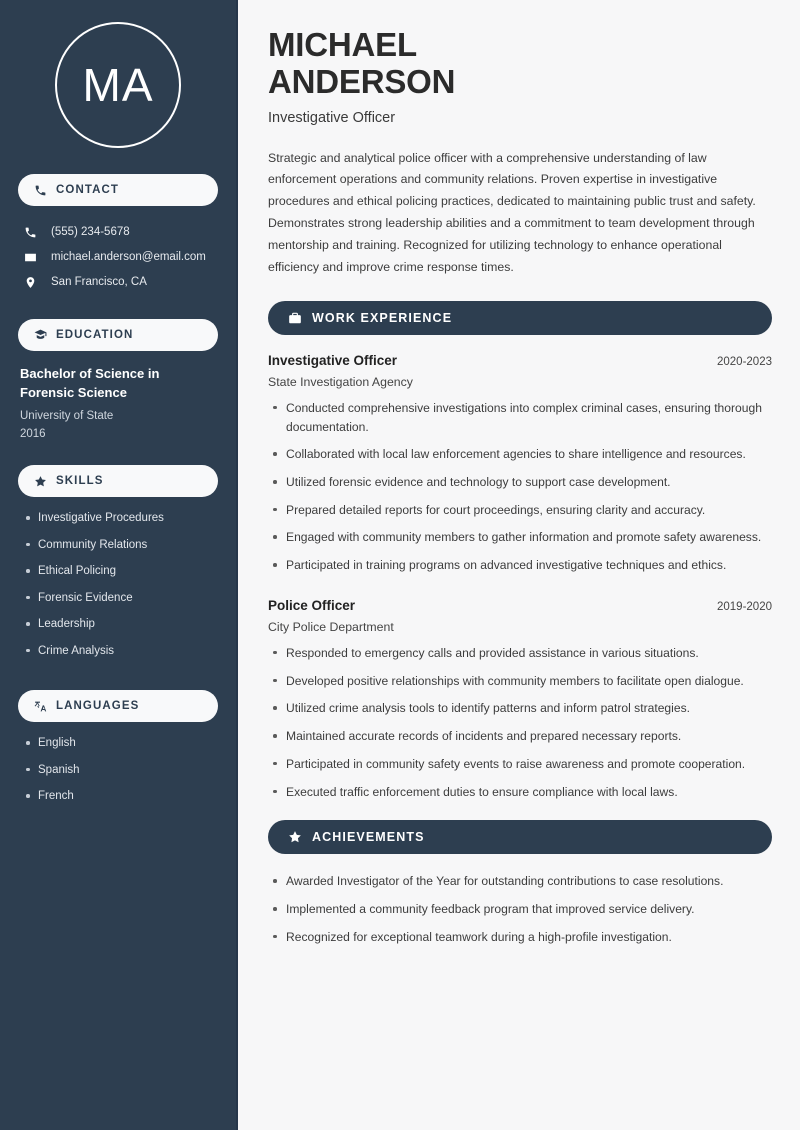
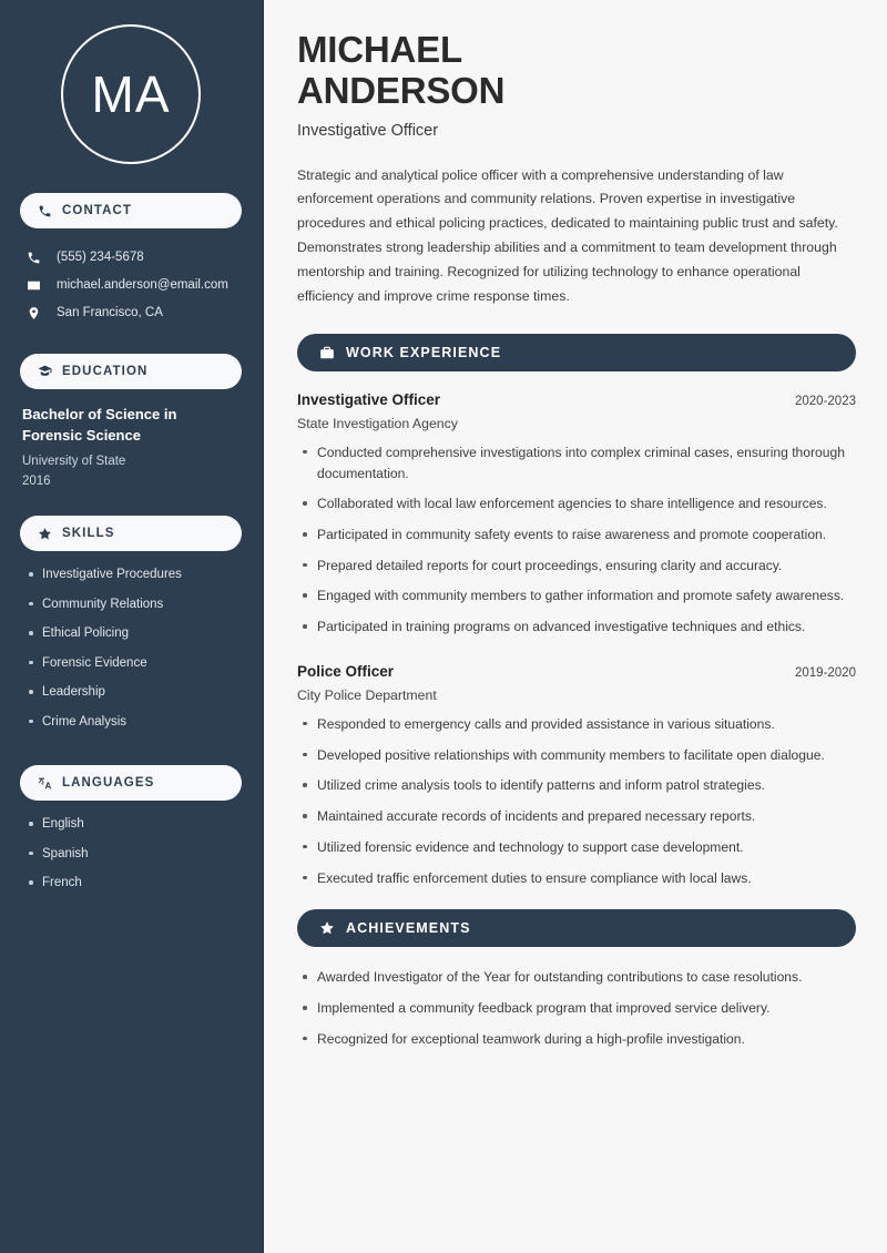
  MA
  CONTACT
  (555) 234-5678
  michael.anderson@email.com
  San Francisco, CA
  EDUCATION
  Bachelor of Science in Forensic Science
  University of State
  2016
  SKILLS
  Investigative Procedures
  Community Relations
  Ethical Policing
  Forensic Evidence
  Leadership
  Crime Analysis
  LANGUAGES
  English
  Spanish
  French
  MICHAEL
  ANDERSON
  Investigative Officer
  Strategic and analytical police officer with a comprehensive understanding of law enforcement operations and community relations. Proven expertise in investigative procedures and ethical policing practices, dedicated to maintaining public trust and safety. Demonstrates strong leadership abilities and a commitment to team development through mentorship and training. Recognized for utilizing technology to enhance operational efficiency and improve crime response times.
  WORK EXPERIENCE
  Investigative Officer
  2020-2023
  State Investigation Agency
  Conducted comprehensive investigations into complex criminal cases, ensuring thorough documentation.
  Collaborated with local law enforcement agencies to share intelligence and resources.
- Utilized forensic evidence and technology to support case development.
+ Participated in community safety events to raise awareness and promote cooperation.
  Prepared detailed reports for court proceedings, ensuring clarity and accuracy.
  Engaged with community members to gather information and promote safety awareness.
  Participated in training programs on advanced investigative techniques and ethics.
  Police Officer
  2019-2020
  City Police Department
  Responded to emergency calls and provided assistance in various situations.
  Developed positive relationships with community members to facilitate open dialogue.
  Utilized crime analysis tools to identify patterns and inform patrol strategies.
  Maintained accurate records of incidents and prepared necessary reports.
- Participated in community safety events to raise awareness and promote cooperation.
+ Utilized forensic evidence and technology to support case development.
  Executed traffic enforcement duties to ensure compliance with local laws.
  ACHIEVEMENTS
  Awarded Investigator of the Year for outstanding contributions to case resolutions.
  Implemented a community feedback program that improved service delivery.
  Recognized for exceptional teamwork during a high-profile investigation.
